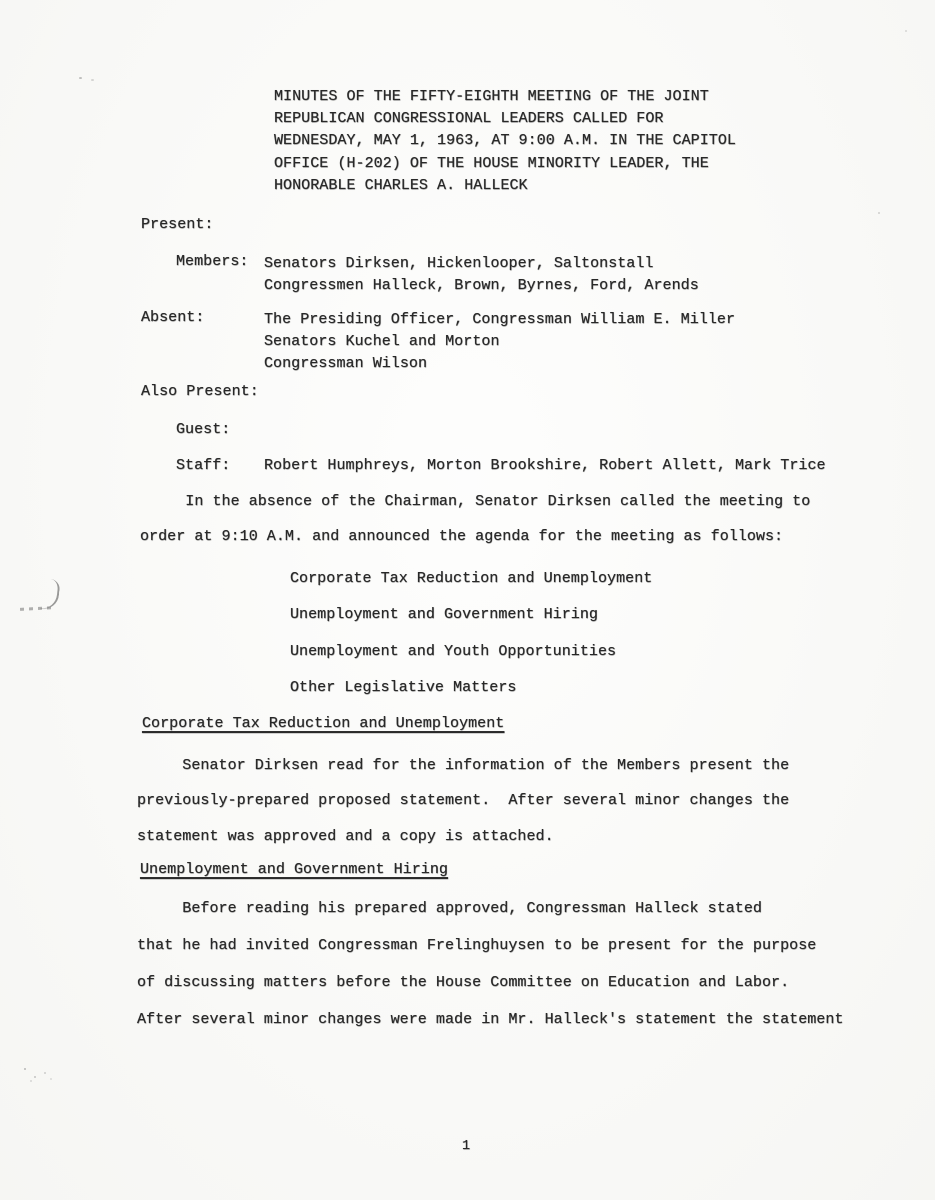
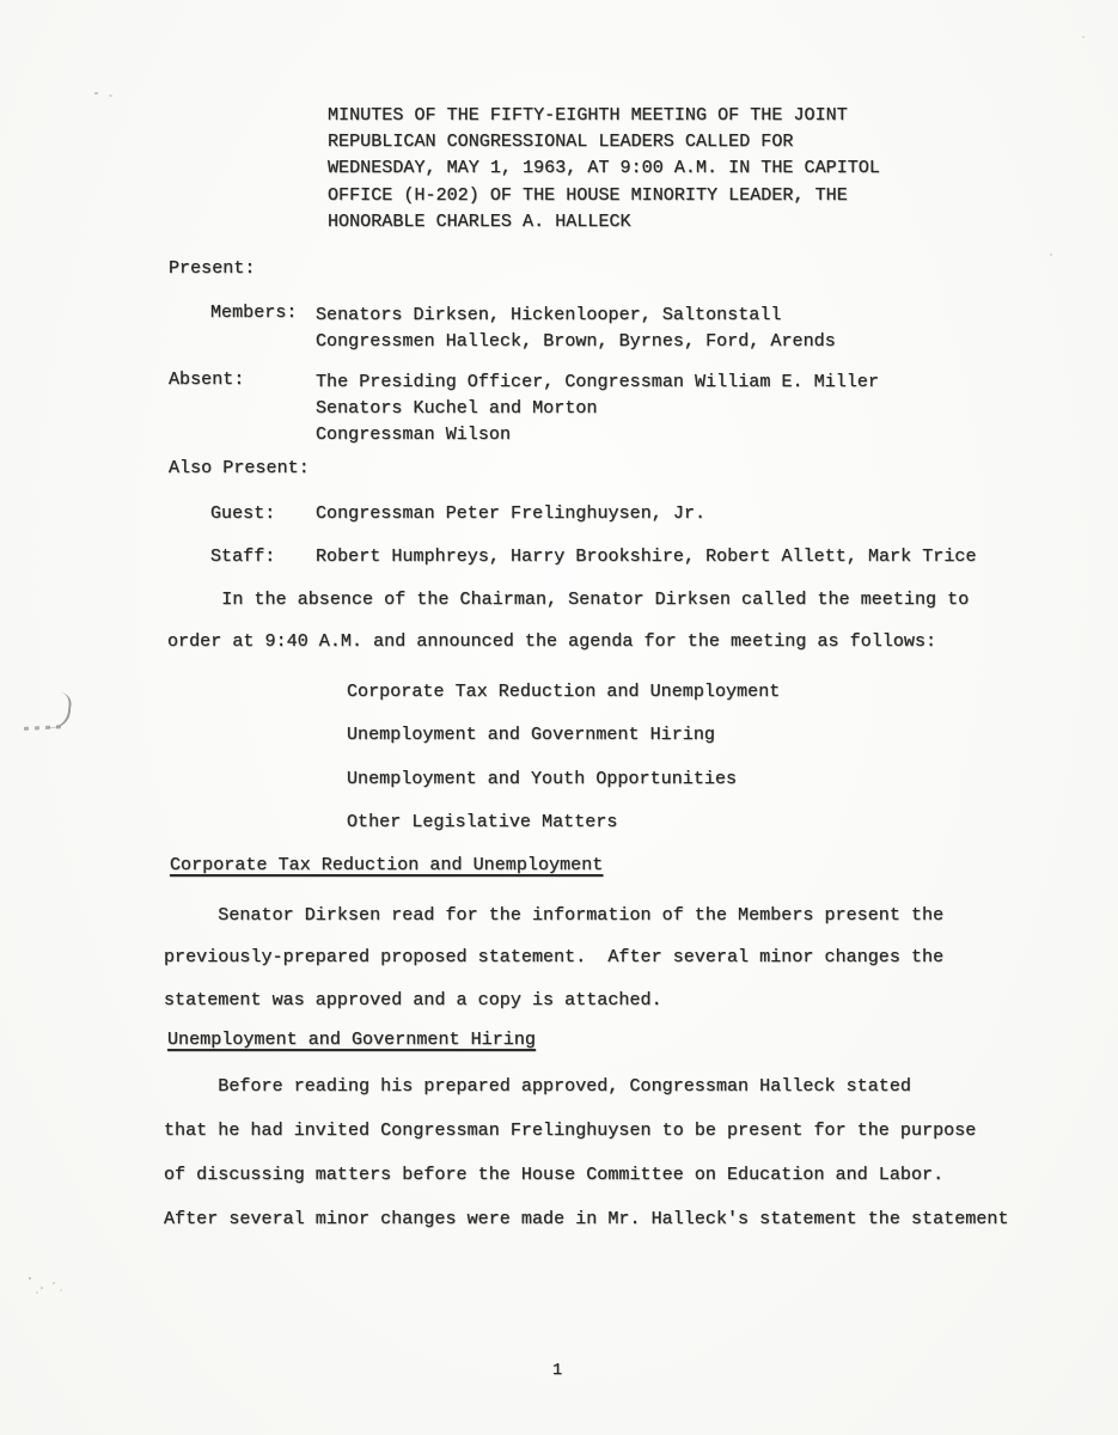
  MINUTES OF THE FIFTY-EIGHTH MEETING OF THE JOINT
  REPUBLICAN CONGRESSIONAL LEADERS CALLED FOR
  WEDNESDAY, MAY 1, 1963, AT 9:00 A.M. IN THE CAPITOL
  OFFICE (H-202) OF THE HOUSE MINORITY LEADER, THE
  HONORABLE CHARLES A. HALLECK
  Present:
  Members:
  Senators Dirksen, Hickenlooper, Saltonstall
  Congressmen Halleck, Brown, Byrnes, Ford, Arends
  Absent:
  The Presiding Officer, Congressman William E. Miller
  Senators Kuchel and Morton
  Congressman Wilson
  Also Present:
  Guest:
+ Congressman Peter Frelinghuysen, Jr.
  Staff:
- Robert Humphreys, Morton Brookshire, Robert Allett, Mark Trice
+ Robert Humphreys, Harry Brookshire, Robert Allett, Mark Trice
  In the absence of the Chairman, Senator Dirksen called the meeting to
- order at 9:10 A.M. and announced the agenda for the meeting as follows:
+ order at 9:40 A.M. and announced the agenda for the meeting as follows:
  Corporate Tax Reduction and Unemployment
  Unemployment and Government Hiring
  Unemployment and Youth Opportunities
  Other Legislative Matters
  Corporate Tax Reduction and Unemployment
  Senator Dirksen read for the information of the Members present the
  previously-prepared proposed statement. After several minor changes the
  statement was approved and a copy is attached.
  Unemployment and Government Hiring
  Before reading his prepared approved, Congressman Halleck stated
  that he had invited Congressman Frelinghuysen to be present for the purpose
  of discussing matters before the House Committee on Education and Labor.
  After several minor changes were made in Mr. Halleck's statement the statement
  1
